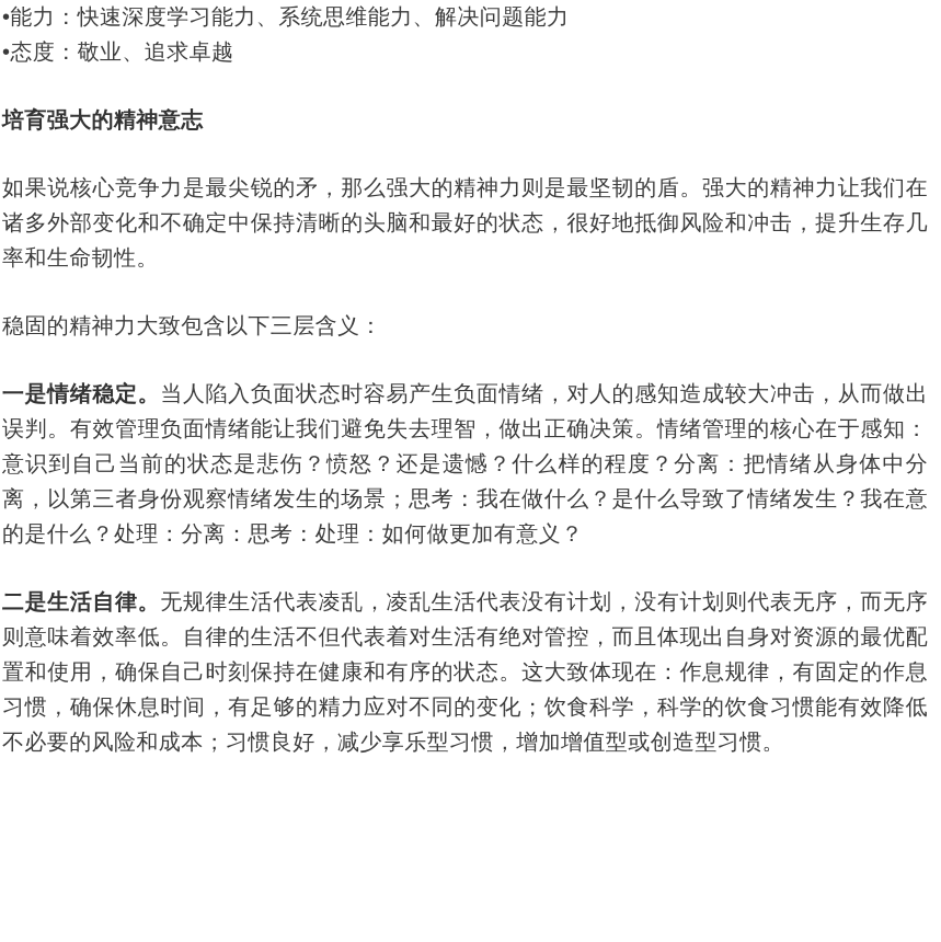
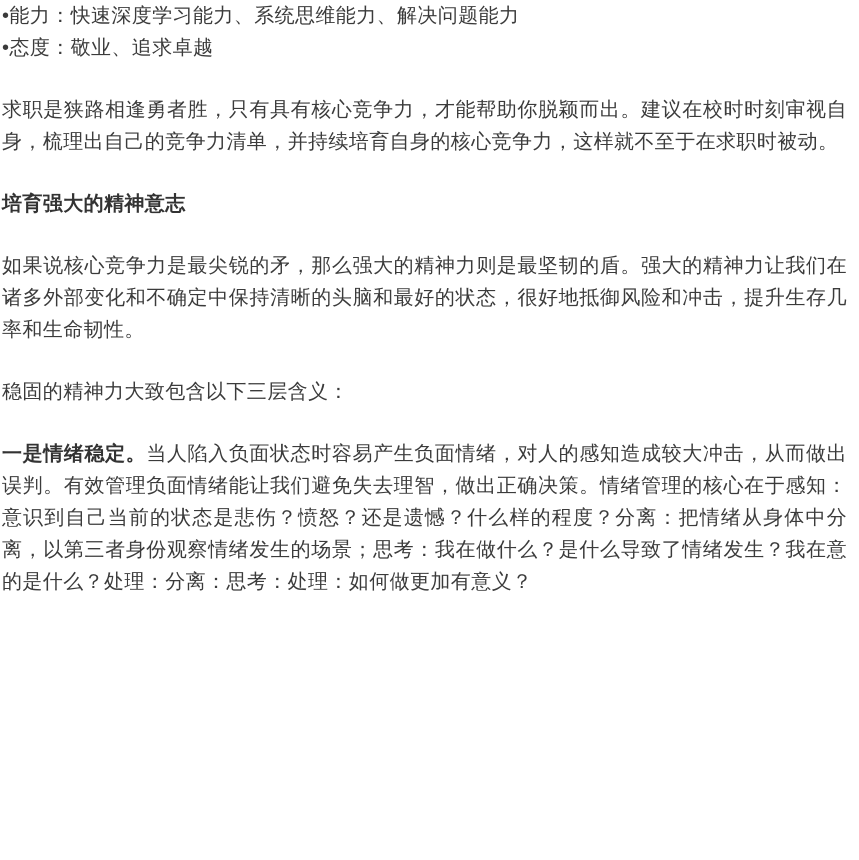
  •能力：快速深度学习能力、系统思维能力、解决问题能力
  •态度：敬业、追求卓越
+ 求职是狭路相逢勇者胜，只有具有核心竞争力，才能帮助你脱颖而出。建议在校时时刻审视自身，梳理出自己的竞争力清单，并持续培育自身的核心竞争力，这样就不至于在求职时被动。
  培育强大的精神意志
  如果说核心竞争力是最尖锐的矛，那么强大的精神力则是最坚韧的盾。强大的精神力让我们在诸多外部变化和不确定中保持清晰的头脑和最好的状态，很好地抵御风险和冲击，提升生存几率和生命韧性。
  稳固的精神力大致包含以下三层含义：
  一是情绪稳定。当人陷入负面状态时容易产生负面情绪，对人的感知造成较大冲击，从而做出误判。有效管理负面情绪能让我们避免失去理智，做出正确决策。情绪管理的核心在于感知：意识到自己当前的状态是悲伤？愤怒？还是遗憾？什么样的程度？分离：把情绪从身体中分离，以第三者身份观察情绪发生的场景；思考：我在做什么？是什么导致了情绪发生？我在意的是什么？处理：分离：思考：处理：如何做更加有意义？
- 二是生活自律。无规律生活代表凌乱，凌乱生活代表没有计划，没有计划则代表无序，而无序则意味着效率低。自律的生活不但代表着对生活有绝对管控，而且体现出自身对资源的最优配置和使用，确保自己时刻保持在健康和有序的状态。这大致体现在：作息规律，有固定的作息习惯，确保休息时间，有足够的精力应对不同的变化；饮食科学，科学的饮食习惯能有效降低不必要的风险和成本；习惯良好，减少享乐型习惯，增加增值型或创造型习惯。
